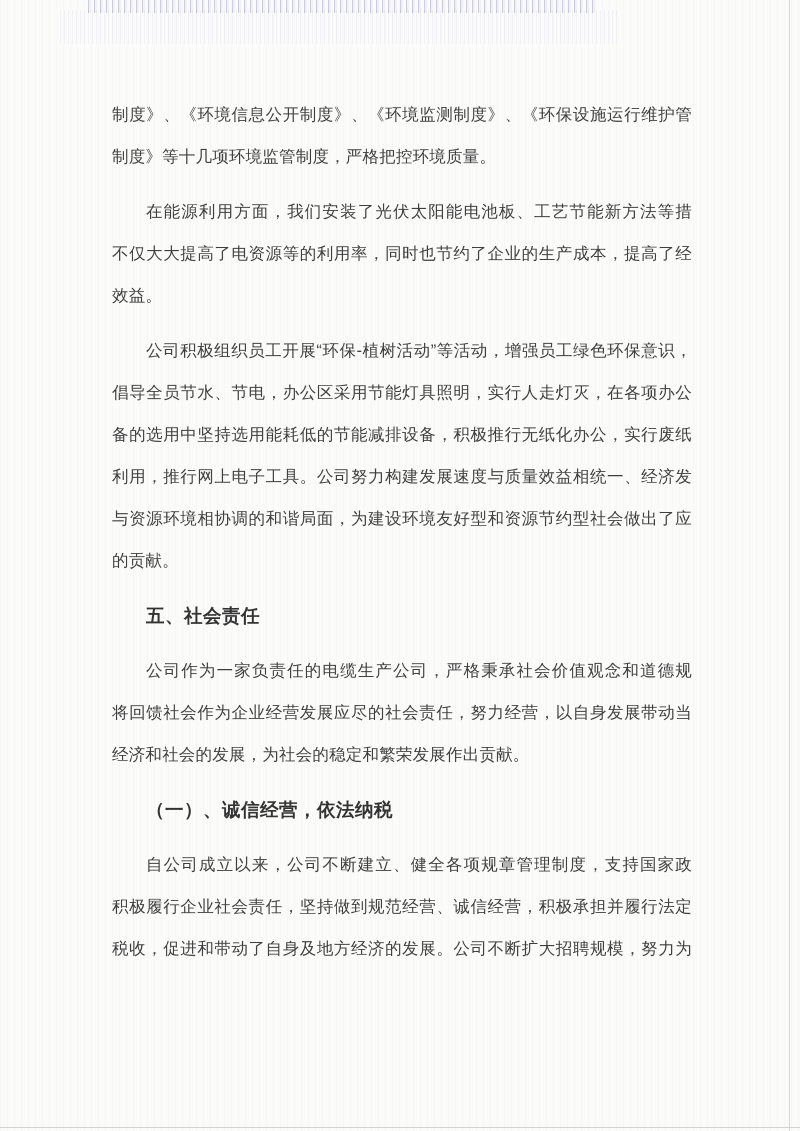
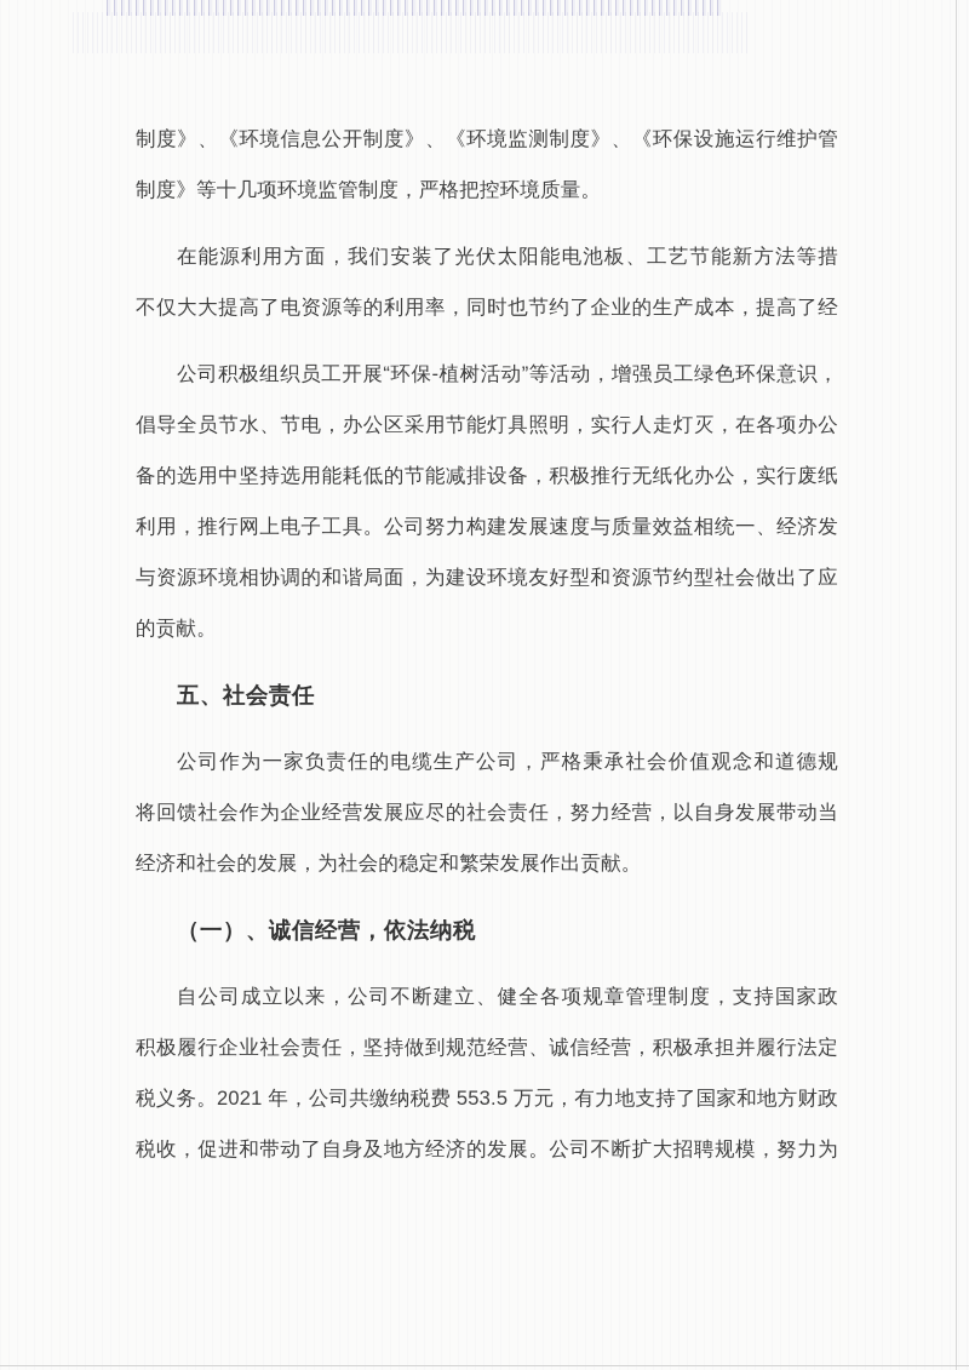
  制度》、《环境信息公开制度》、《环境监测制度》、《环保设施运行维护管
  制度》等十几项环境监管制度，严格把控环境质量。
  在能源利用方面，我们安装了光伏太阳能电池板、工艺节能新方法等措
  不仅大大提高了电资源等的利用率，同时也节约了企业的生产成本，提高了经
- 效益。
  公司积极组织员工开展“环保-植树活动”等活动，增强员工绿色环保意识，
  倡导全员节水、节电，办公区采用节能灯具照明，实行人走灯灭，在各项办公
  备的选用中坚持选用能耗低的节能减排设备，积极推行无纸化办公，实行废纸
  利用，推行网上电子工具。公司努力构建发展速度与质量效益相统一、经济发
  与资源环境相协调的和谐局面，为建设环境友好型和资源节约型社会做出了应
  的贡献。
  五、社会责任
  公司作为一家负责任的电缆生产公司，严格秉承社会价值观念和道德规
  将回馈社会作为企业经营发展应尽的社会责任，努力经营，以自身发展带动当
  经济和社会的发展，为社会的稳定和繁荣发展作出贡献。
  （一）、诚信经营，依法纳税
  自公司成立以来，公司不断建立、健全各项规章管理制度，支持国家政
  积极履行企业社会责任，坚持做到规范经营、诚信经营，积极承担并履行法定
+ 税义务。2021 年，公司共缴纳税费 553.5 万元，有力地支持了国家和地方财政
  税收，促进和带动了自身及地方经济的发展。公司不断扩大招聘规模，努力为
